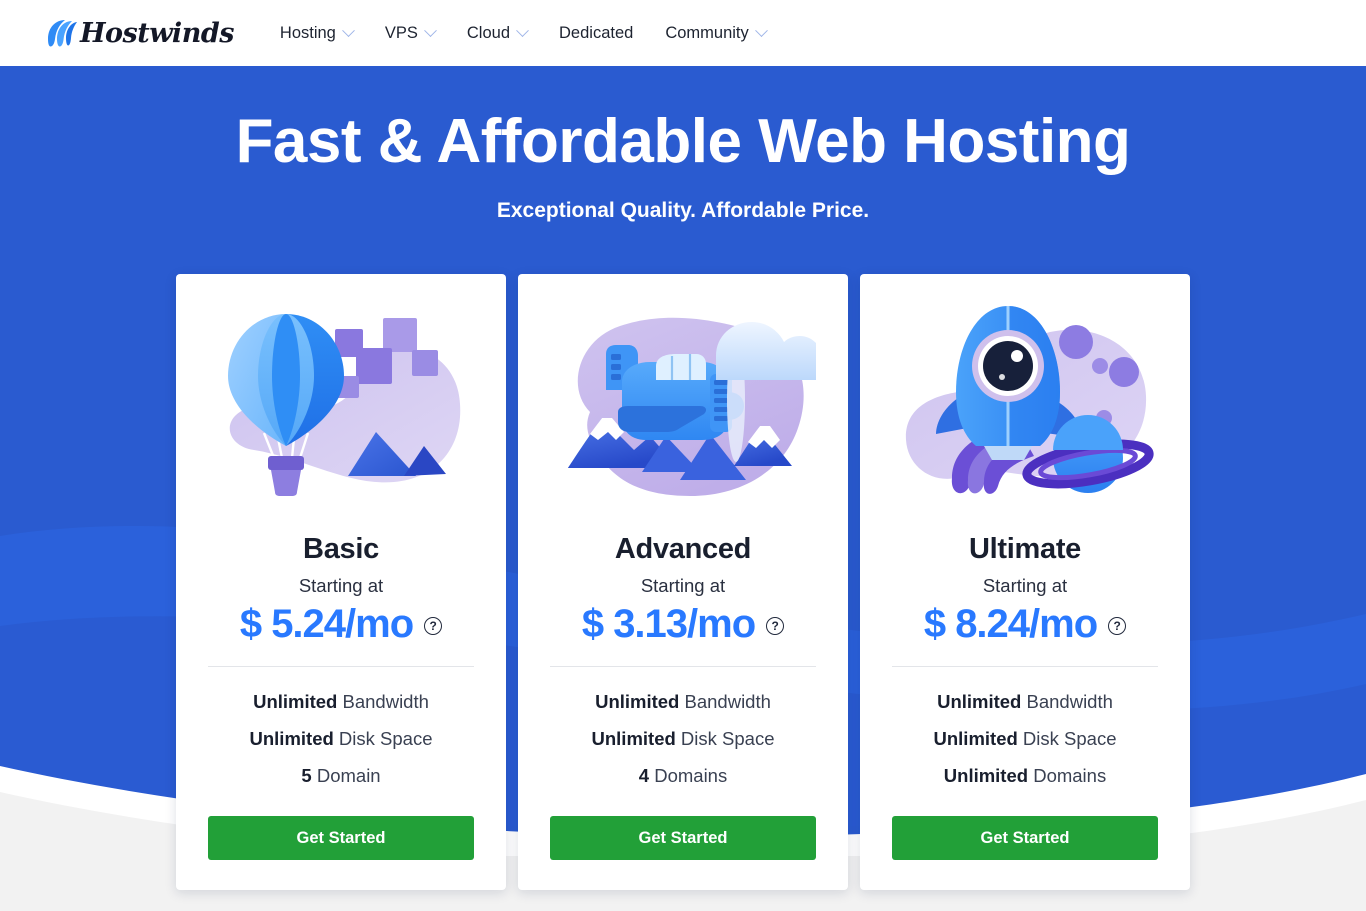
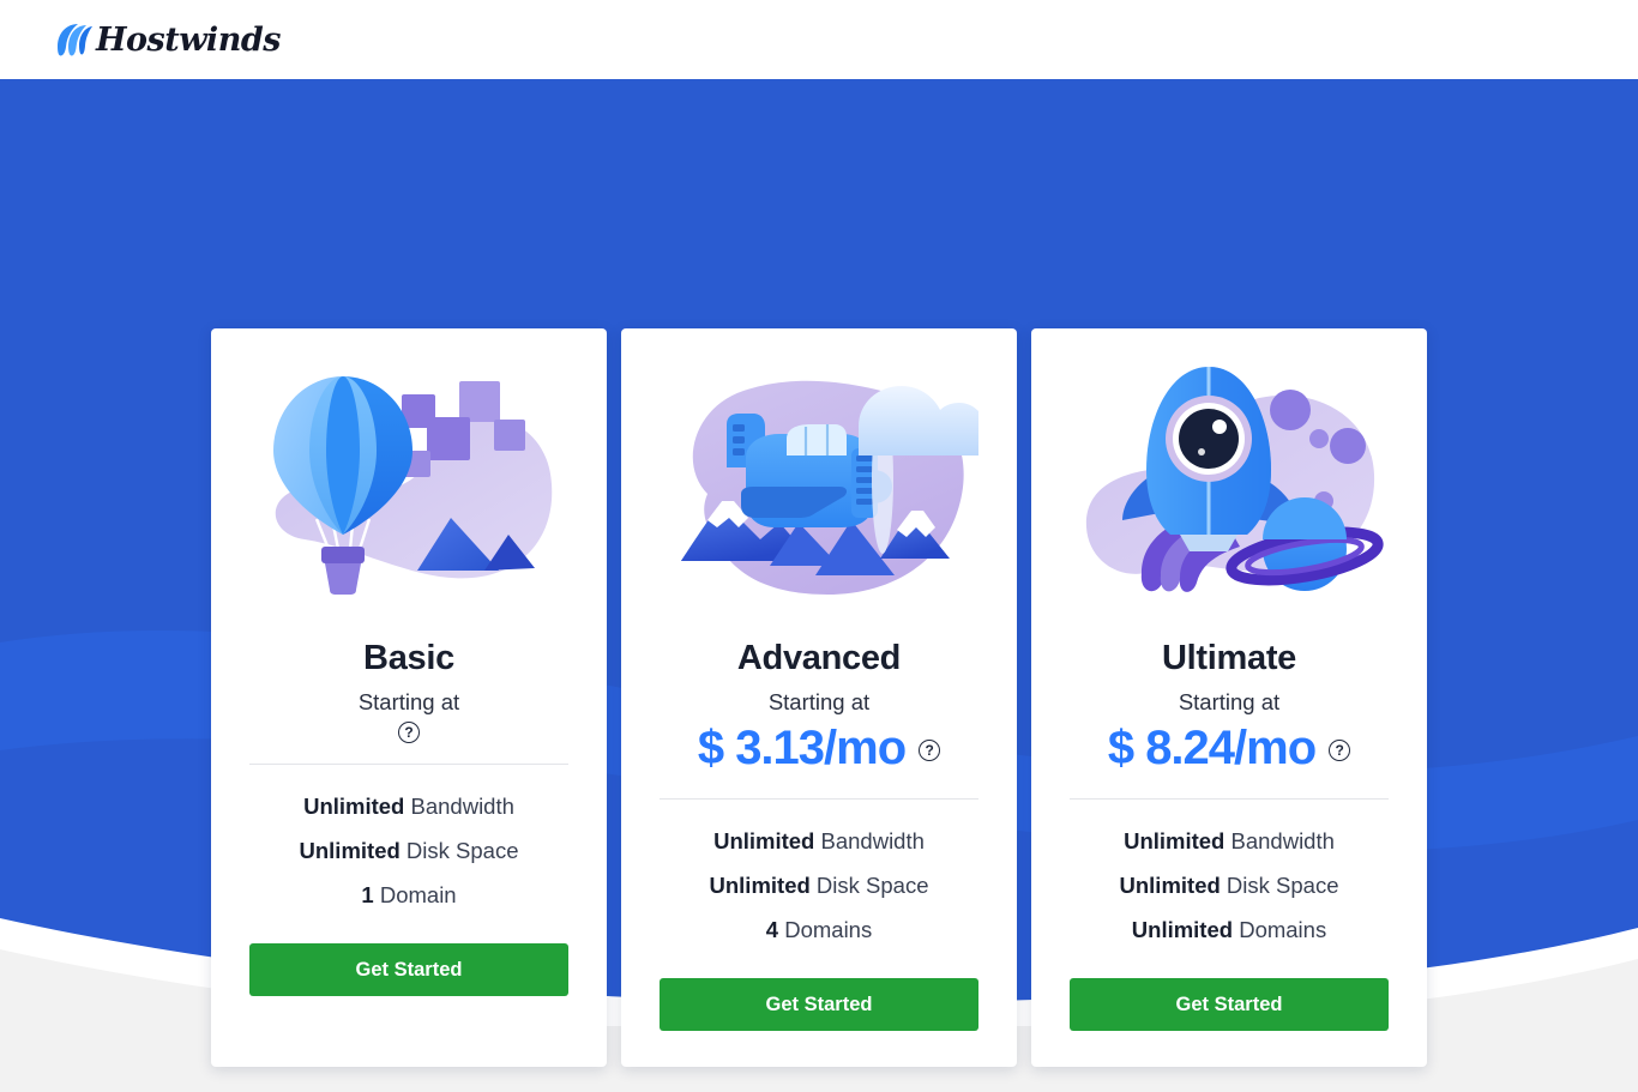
  Hostwinds
- Hosting
- VPS
- Cloud
- Dedicated
- Community
- Fast & Affordable Web Hosting
- Exceptional Quality. Affordable Price.
  Basic
  Starting at
- $ 5.24/mo
  ?
  Unlimited Bandwidth
  Unlimited Disk Space
- 5 Domain
+ 1 Domain
  Get Started
  Advanced
  Starting at
  $ 3.13/mo
  ?
  Unlimited Bandwidth
  Unlimited Disk Space
  4 Domains
  Get Started
  Ultimate
  Starting at
  $ 8.24/mo
  ?
  Unlimited Bandwidth
  Unlimited Disk Space
  Unlimited Domains
  Get Started
